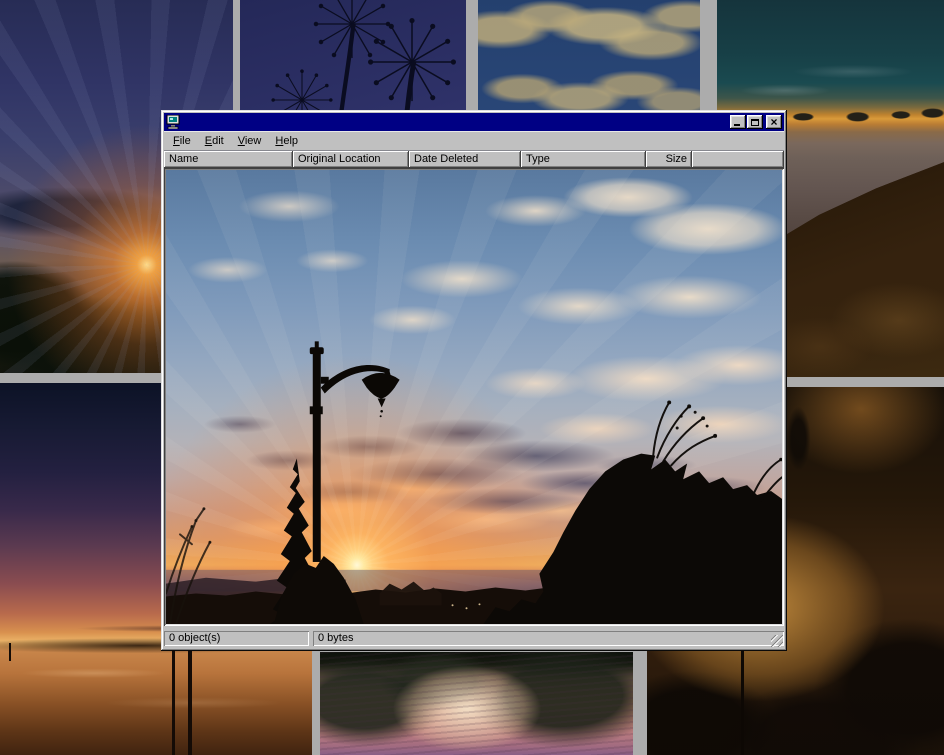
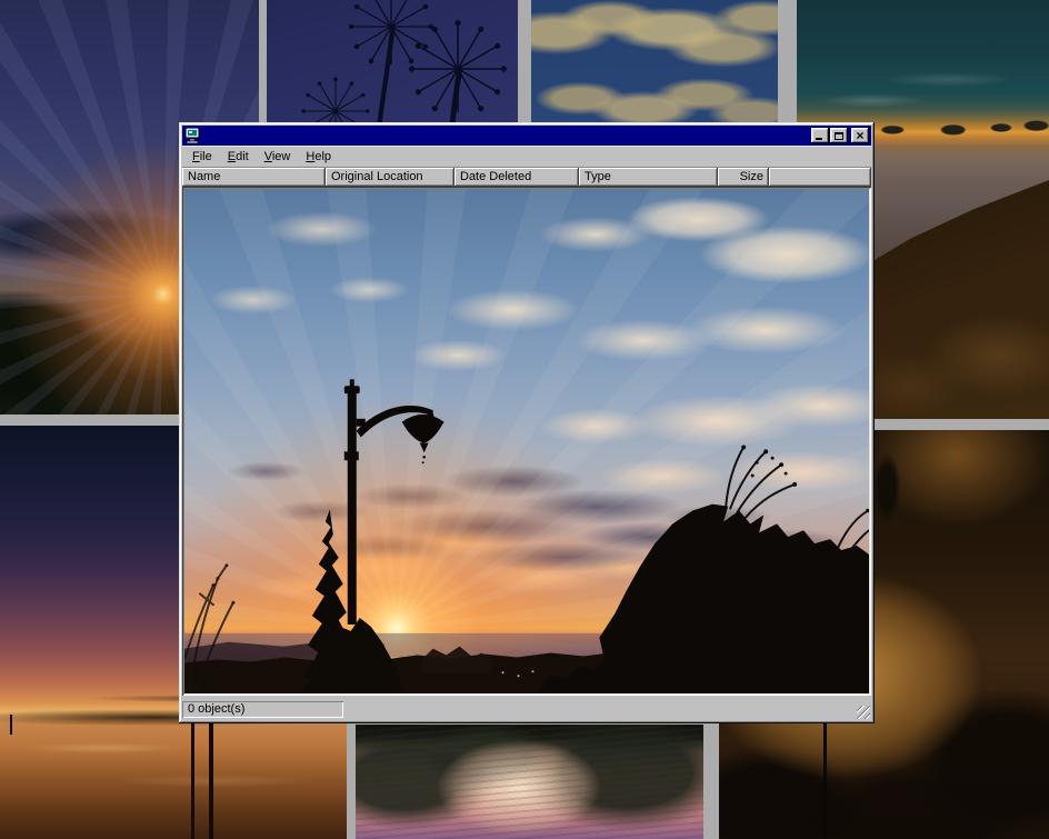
  ×
  File
  Edit
  View
  Help
  Name
  Original Location
  Date Deleted
  Type
  Size
  0 object(s)
- 0 bytes
